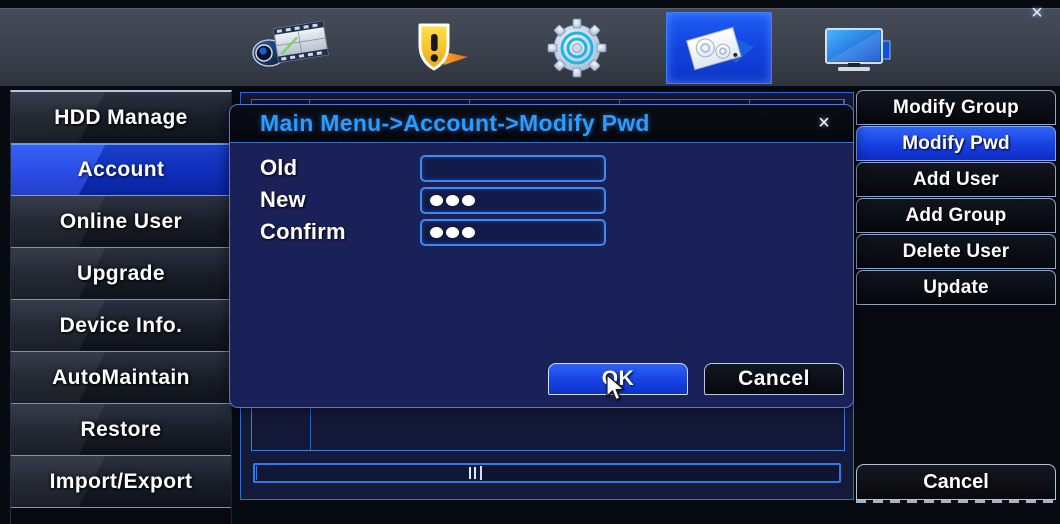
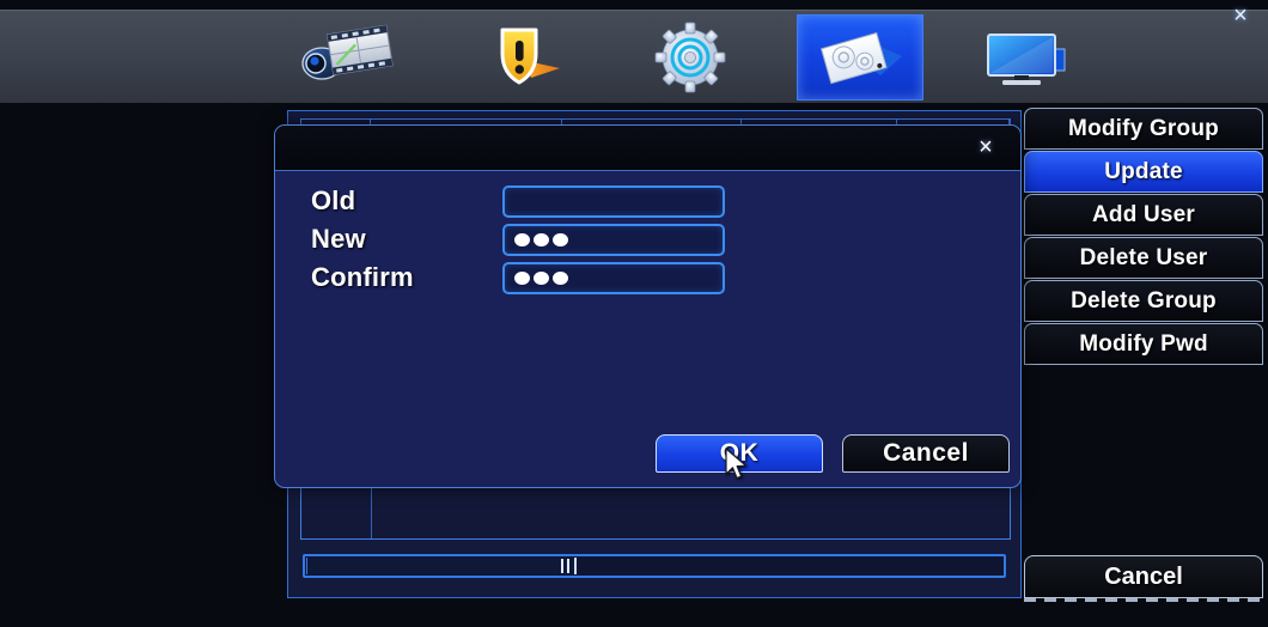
  ×
- HDD Manage
- Account
- Online User
- Upgrade
- Device Info.
- AutoMaintain
- Restore
- Import/Export
  Modify Group
- Modify Pwd
+ Update
  Add User
- Add Group
  Delete User
+ Delete Group
- Update
+ Modify Pwd
  Cancel
- Main Menu->Account->Modify Pwd
  ×
  Old
  New
  Confirm
  Cancel
